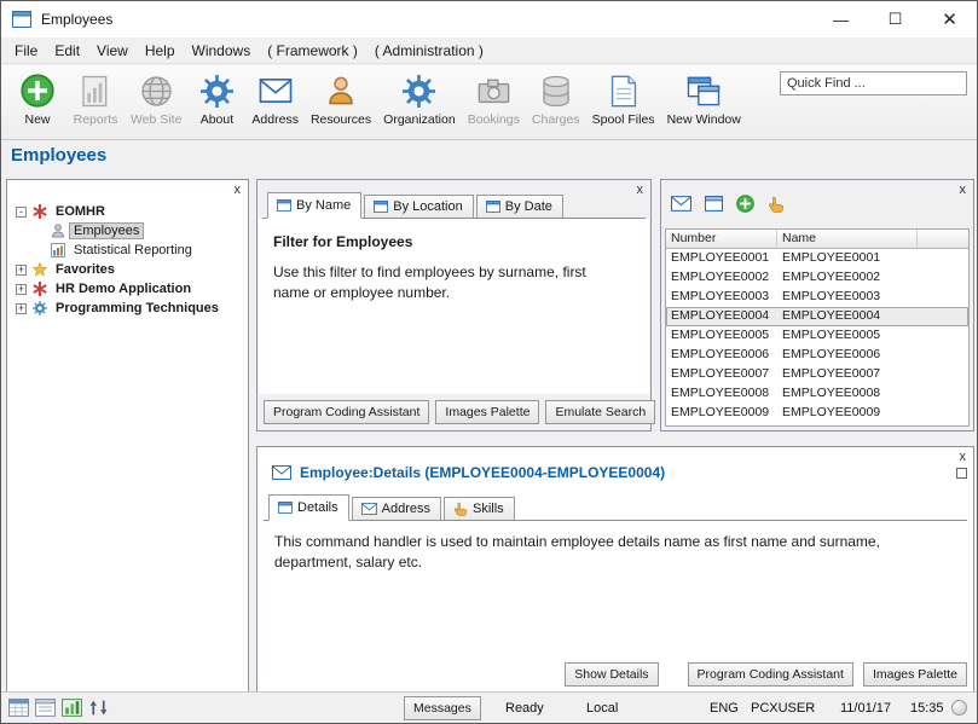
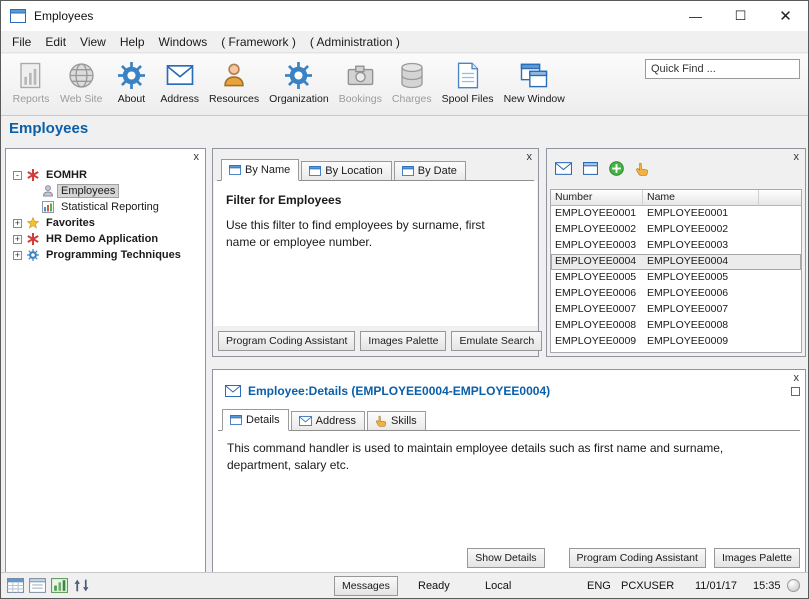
  Employees
  —
  ☐
  ✕
  File
  Edit
  View
  Help
  Windows
  ( Framework )
  ( Administration )
- New
  Reports
  Web Site
  About
  Address
  Resources
  Organization
  Bookings
  Charges
  Spool Files
  New Window
  Quick Find ...
  Employees
  x
  -
  EOMHR
  Employees
  Statistical Reporting
  +
  Favorites
  +
  HR Demo Application
  +
  Programming Techniques
  x
  By Name
  By Location
  By Date
  Filter for Employees
  Use this filter to find employees by surname, first name or employee number.
  Program Coding Assistant
  Images Palette
  Emulate Search
  x
  Number
  Name
  EMPLOYEE0001
  EMPLOYEE0001
  EMPLOYEE0002
  EMPLOYEE0002
  EMPLOYEE0003
  EMPLOYEE0003
  EMPLOYEE0004
  EMPLOYEE0004
  EMPLOYEE0005
  EMPLOYEE0005
  EMPLOYEE0006
  EMPLOYEE0006
  EMPLOYEE0007
  EMPLOYEE0007
  EMPLOYEE0008
  EMPLOYEE0008
  EMPLOYEE0009
  EMPLOYEE0009
  x
  Employee:Details (EMPLOYEE0004-EMPLOYEE0004)
  Details
  Address
  Skills
- This command handler is used to maintain employee details name as first name and surname, department, salary etc.
+ This command handler is used to maintain employee details such as first name and surname, department, salary etc.
  Show Details
  Program Coding Assistant
  Images Palette
  Messages
  Ready
  Local
  ENG
  PCXUSER
  11/01/17
  15:35
